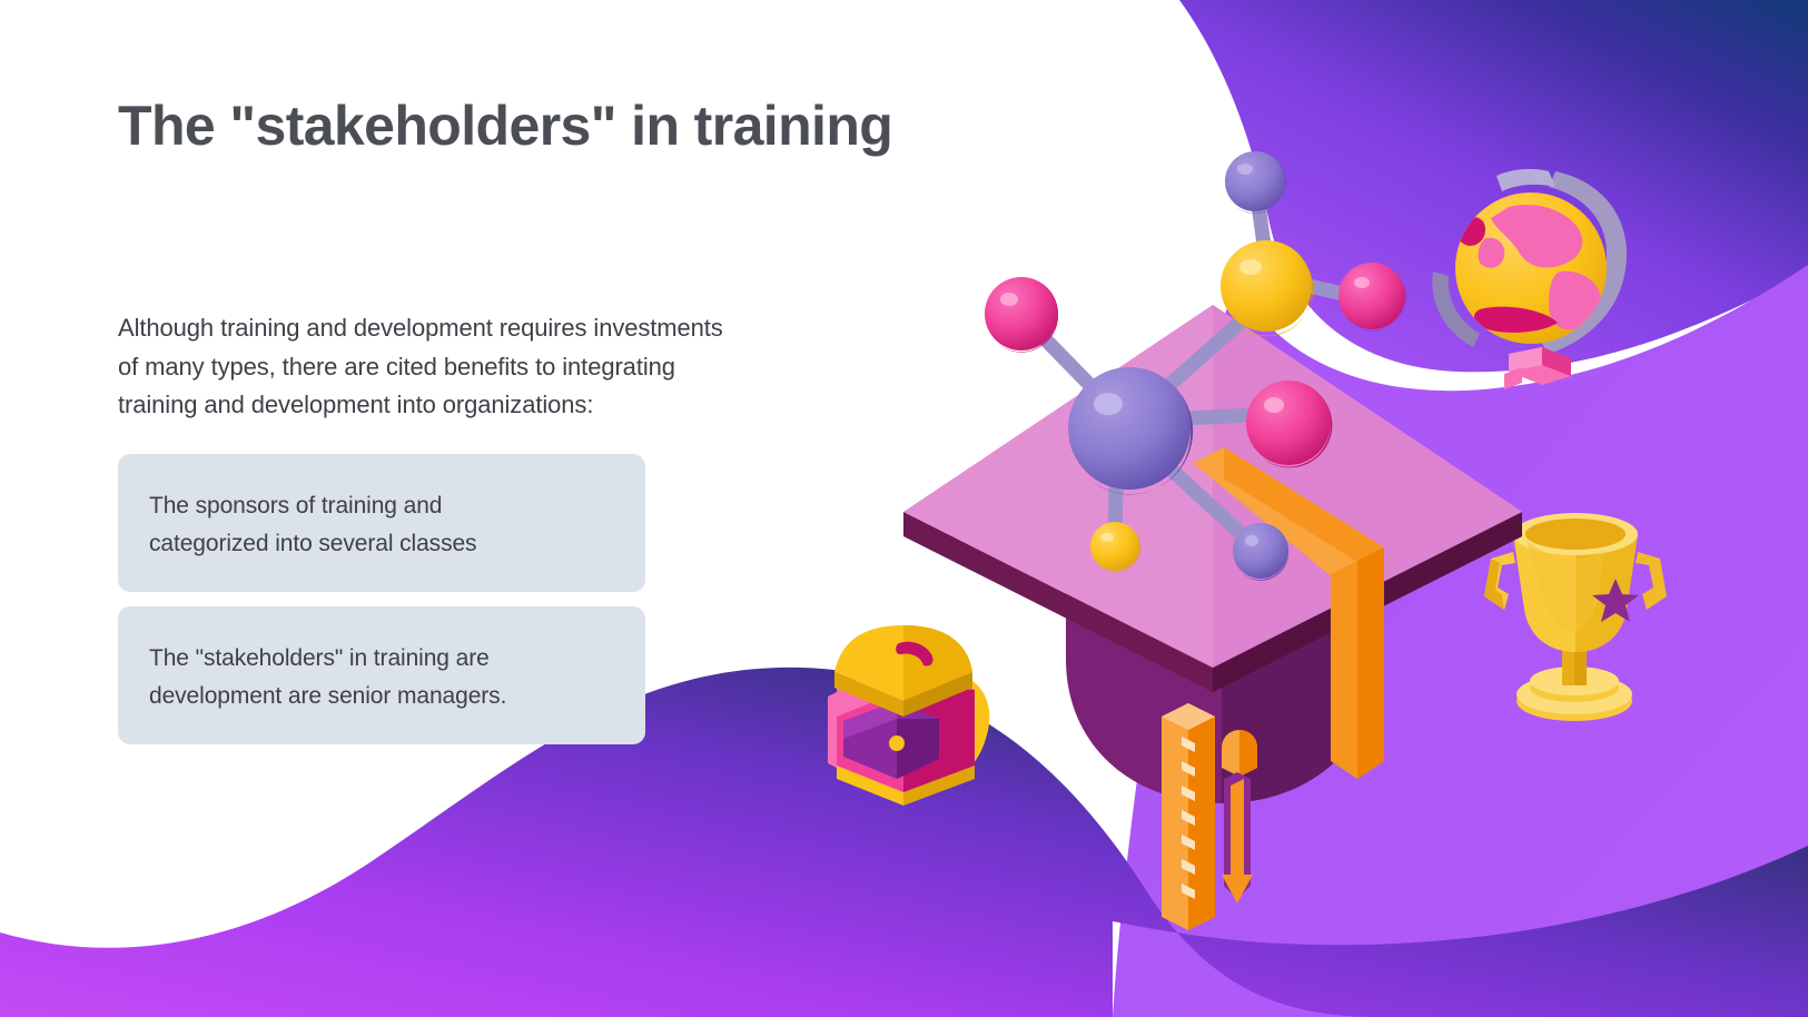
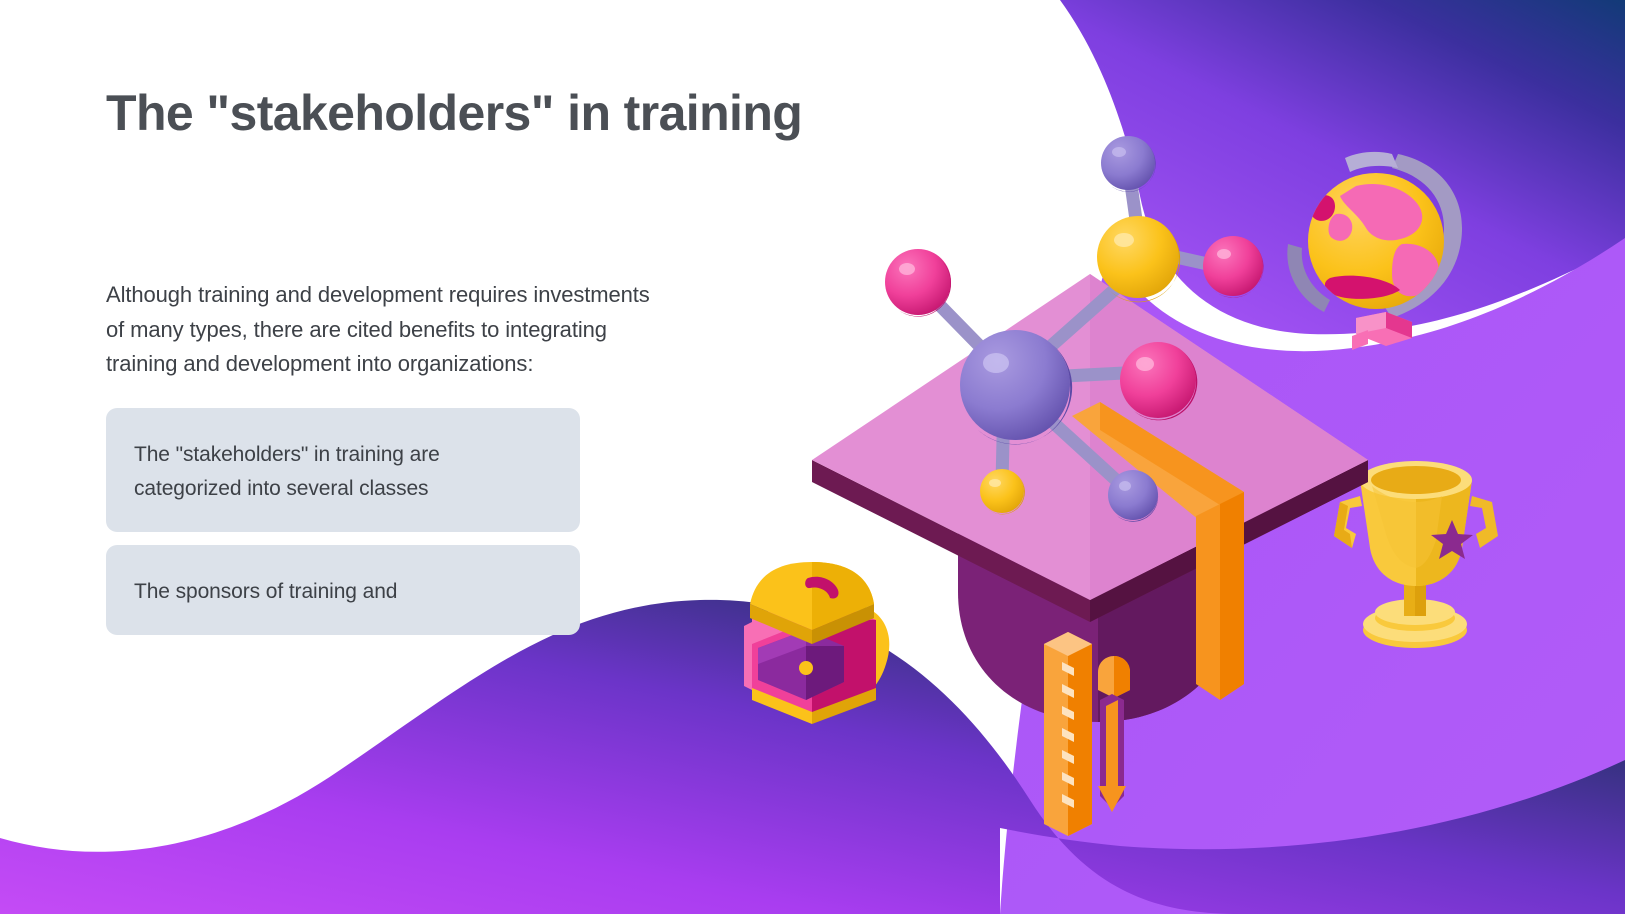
  The "stakeholders" in training
  Although training and development requires investments
  of many types, there are cited benefits to integrating
  training and development into organizations:
- The sponsors of training and
+ The "stakeholders" in training are
  categorized into several classes
- The "stakeholders" in training are
+ The sponsors of training and
- development are senior managers.
